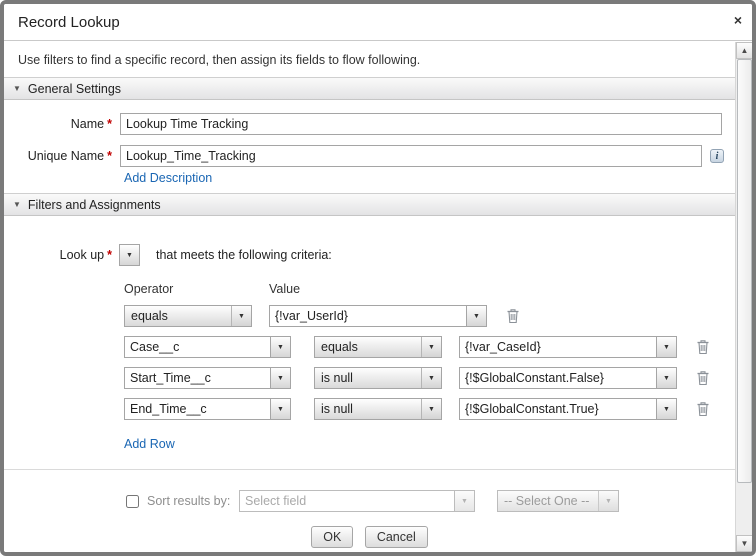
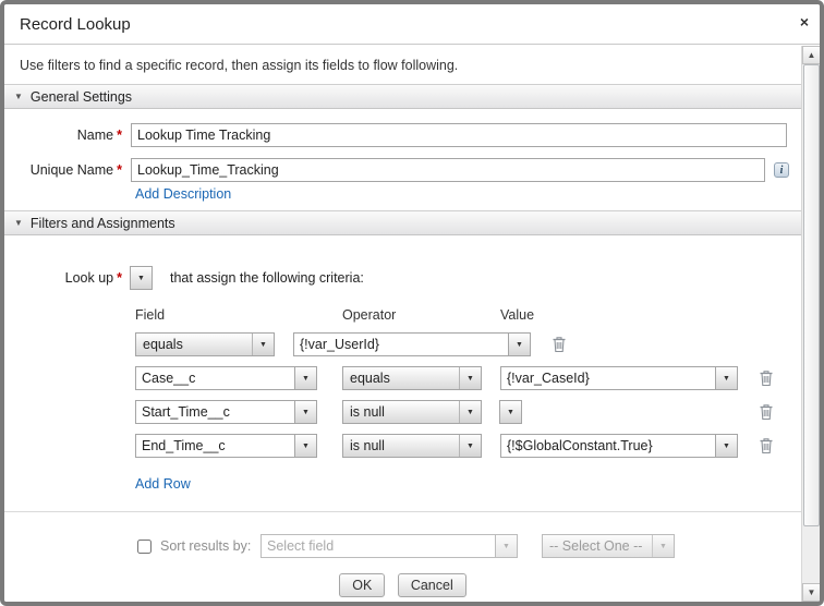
  Record Lookup
  ×
  Use filters to find a specific record, then assign its fields to flow following.
  ▼
  General Settings
  Name *
  Lookup Time Tracking
  Unique Name *
  Lookup_Time_Tracking
  i
  Add Description
  ▼
  Filters and Assignments
  Look up *
- that meets the following criteria:
+ that assign the following criteria:
+ Field
  Operator
  Value
  equals
  {!var_UserId}
  Case__c
  equals
  {!var_CaseId}
  Start_Time__c
  is null
- {!$GlobalConstant.False}
  End_Time__c
  is null
  {!$GlobalConstant.True}
  Add Row
  Sort results by:
  Select field
  -- Select One --
  OK Cancel
  ▲
  ▼
